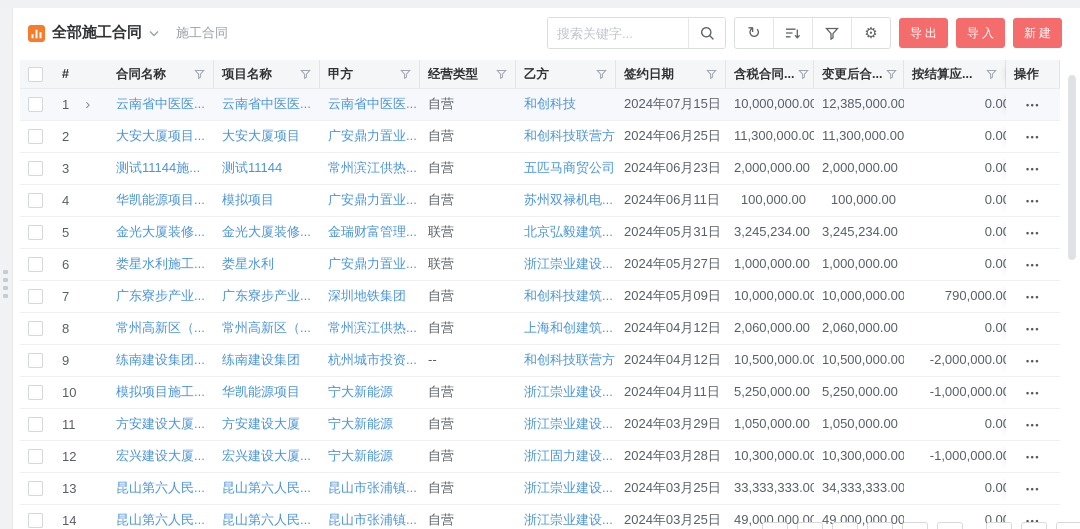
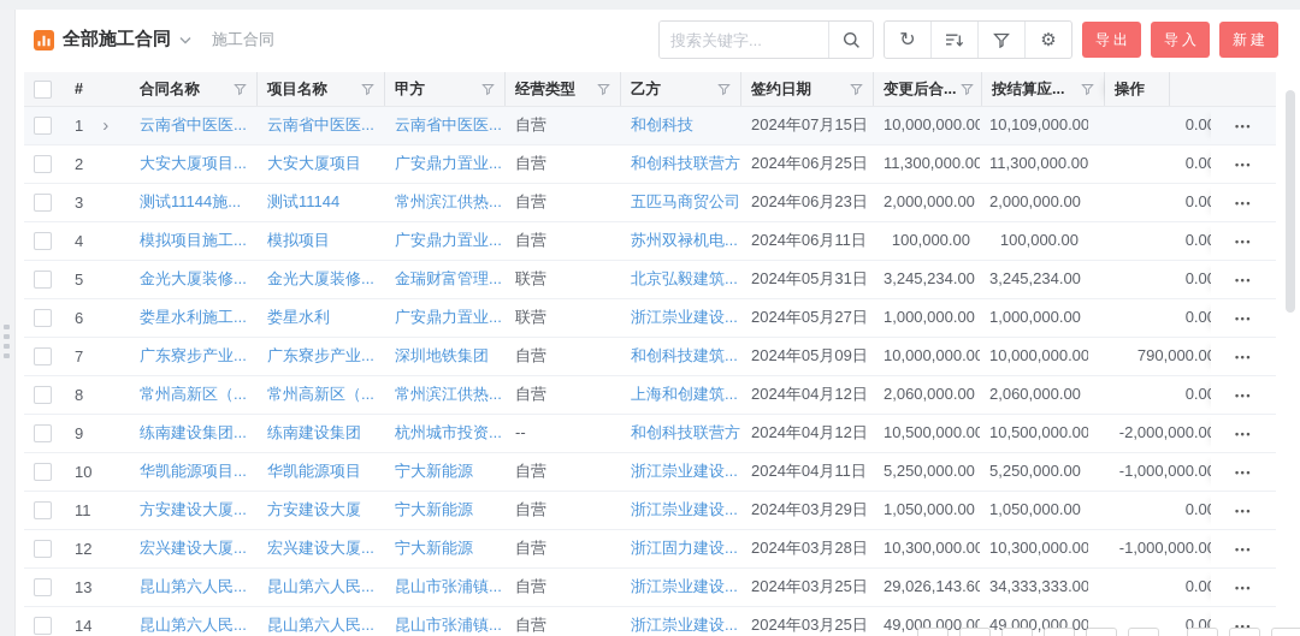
  全部施工合同
  施工合同
  搜索关键字...
  ↻
  ⚙
  导出
  导入
  新建
  #
  合同名称
  项目名称
  甲方
  经营类型
  乙方
  签约日期
- 含税合同...
  变更后合...
  按结算应...
  操作
  1
  ›
  云南省中医医...
  云南省中医医...
  云南省中医医...
  自营
  和创科技
  2024年07月15日
  10,000,000.00
- 12,385,000.00
+ 10,109,000.00
  0.0
  •••
  2
  大安大厦项目...
  大安大厦项目
  广安鼎力置业...
  自营
  和创科技联营方
  2024年06月25日
  11,300,000.00
  11,300,000.00
  0.0
  •••
  3
  测试11144施...
  测试11144
  常州滨江供热...
  自营
  五匹马商贸公司
  2024年06月23日
  2,000,000.00
  2,000,000.00
  0.0
  •••
  4
- 华凯能源项目...
+ 模拟项目施工...
  模拟项目
  广安鼎力置业...
  自营
  苏州双禄机电...
  2024年06月11日
  100,000.00
  100,000.00
  0.0
  •••
  5
  金光大厦装修...
  金光大厦装修...
  金瑞财富管理...
  联营
  北京弘毅建筑...
  2024年05月31日
  3,245,234.00
  3,245,234.00
  0.0
  •••
  6
  娄星水利施工...
  娄星水利
  广安鼎力置业...
  联营
  浙江崇业建设...
  2024年05月27日
  1,000,000.00
  1,000,000.00
  0.0
  •••
  7
  广东寮步产业...
  广东寮步产业...
  深圳地铁集团
  自营
  和创科技建筑...
  2024年05月09日
  10,000,000.00
  10,000,000.00
  790,000.0
  •••
  8
  常州高新区（...
  常州高新区（...
  常州滨江供热...
  自营
  上海和创建筑...
  2024年04月12日
  2,060,000.00
  2,060,000.00
  0.0
  •••
  9
  练南建设集团...
  练南建设集团
  杭州城市投资...
  --
  和创科技联营方
  2024年04月12日
  10,500,000.00
  10,500,000.00
  -2,000,000.0
  •••
  10
- 模拟项目施工...
+ 华凯能源项目...
  华凯能源项目
  宁大新能源
  自营
  浙江崇业建设...
  2024年04月11日
  5,250,000.00
  5,250,000.00
  -1,000,000.0
  •••
  11
  方安建设大厦...
  方安建设大厦
  宁大新能源
  自营
  浙江崇业建设...
  2024年03月29日
  1,050,000.00
  1,050,000.00
  0.0
  •••
  12
  宏兴建设大厦...
  宏兴建设大厦...
  宁大新能源
  自营
  浙江固力建设...
  2024年03月28日
  10,300,000.00
  10,300,000.00
  -1,000,000.0
  •••
  13
  昆山第六人民...
  昆山第六人民...
  昆山市张浦镇...
  自营
  浙江崇业建设...
  2024年03月25日
- 33,333,333.00
+ 29,026,143.60
  34,333,333.00
  0.0
  •••
  14
  昆山第六人民...
  昆山第六人民...
  昆山市张浦镇...
  自营
  浙江崇业建设...
  2024年03月25日
  49,000,000.00
  49,000,000.00
  0.0
  •••
